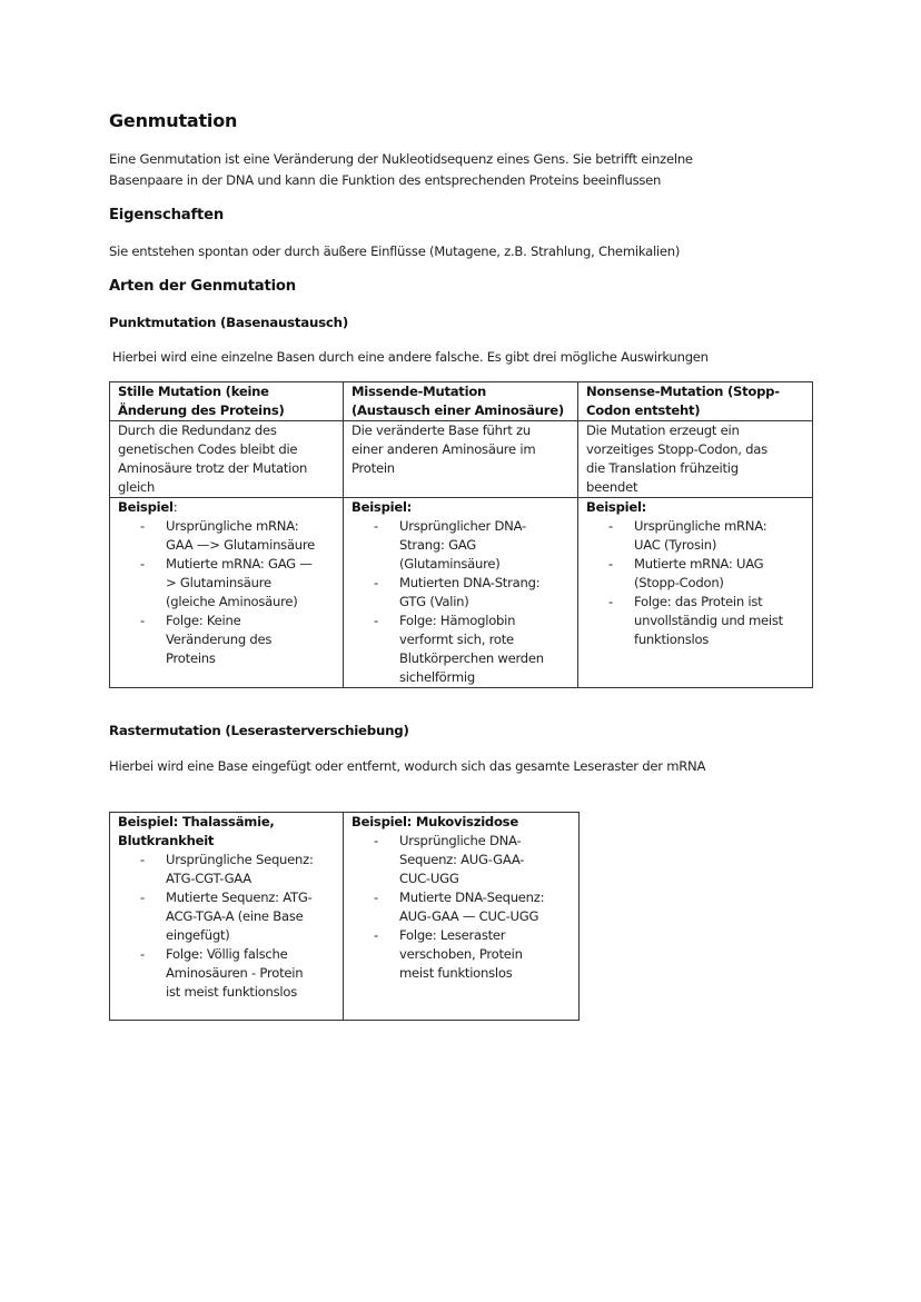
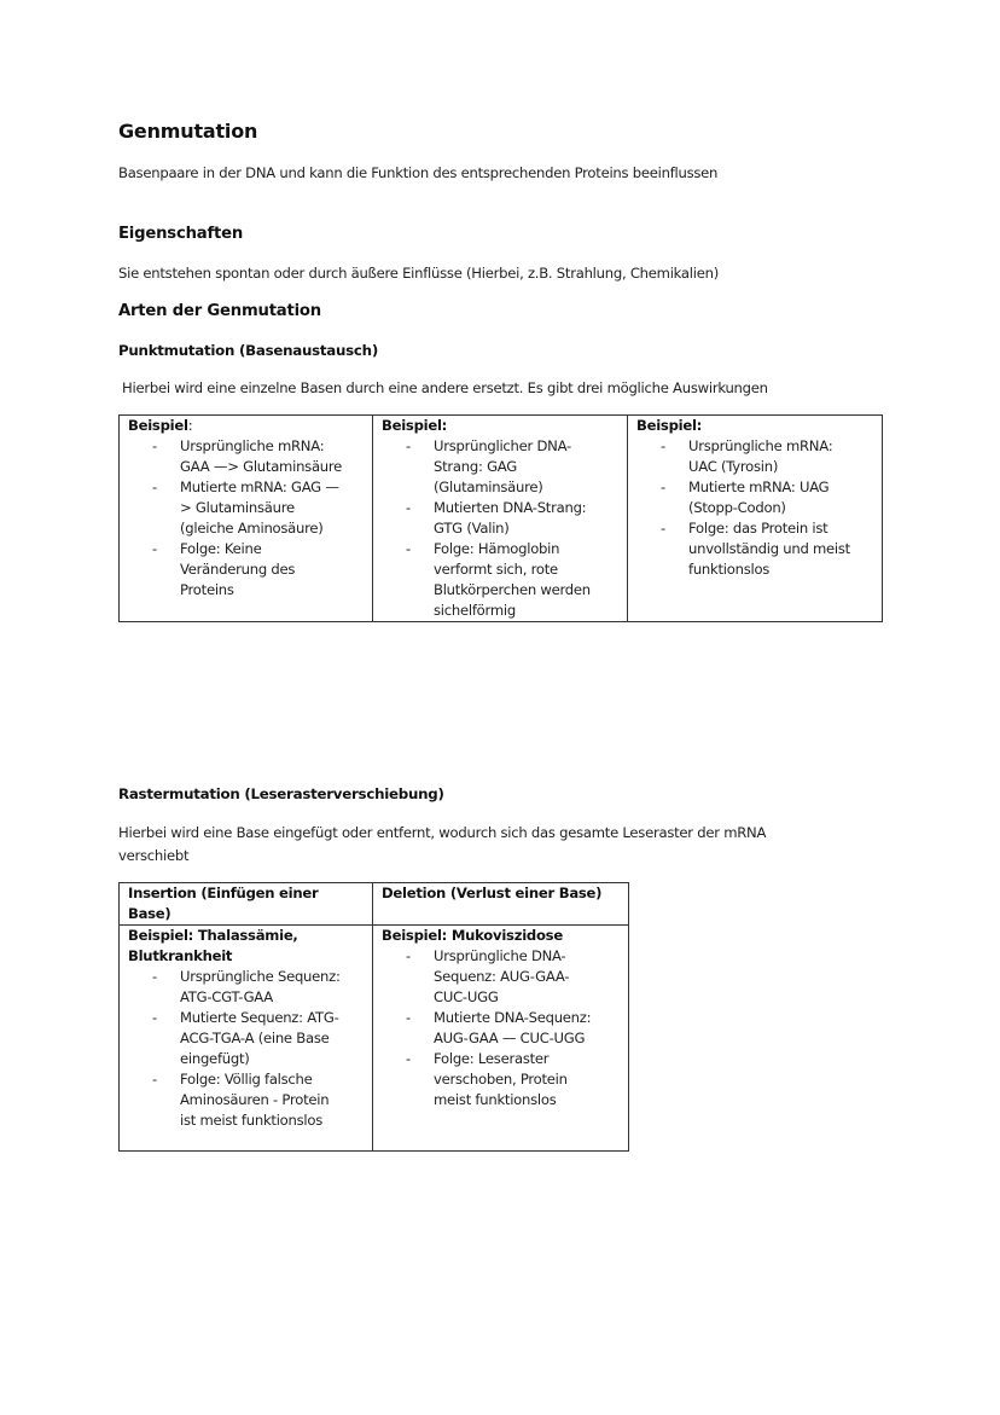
  Genmutation
- Eine Genmutation ist eine Veränderung der Nukleotidsequenz eines Gens. Sie betrifft einzelne
  Basenpaare in der DNA und kann die Funktion des entsprechenden Proteins beeinflussen
  Eigenschaften
- Sie entstehen spontan oder durch äußere Einflüsse (Mutagene, z.B. Strahlung, Chemikalien)
+ Sie entstehen spontan oder durch äußere Einflüsse (Hierbei, z.B. Strahlung, Chemikalien)
  Arten der Genmutation
  Punktmutation (Basenaustausch)
- Hierbei wird eine einzelne Basen durch eine andere falsche. Es gibt drei mögliche Auswirkungen
+ Hierbei wird eine einzelne Basen durch eine andere ersetzt. Es gibt drei mögliche Auswirkungen
- Stille Mutation (keine Änderung des Proteins)	Missende-Mutation (Austausch einer Aminosäure)	Nonsense-Mutation (Stopp- Codon entsteht)
- Durch die Redundanz des genetischen Codes bleibt die Aminosäure trotz der Mutation gleich	Die veränderte Base führt zu einer anderen Aminosäure im Protein	Die Mutation erzeugt ein vorzeitiges Stopp-Codon, das die Translation frühzeitig beendet
  Beispiel: Ursprüngliche mRNA:GAA —> Glutaminsäure Mutierte mRNA: GAG —> Glutaminsäure(gleiche Aminosäure) Folge: KeineVeränderung desProteins	Beispiel: Ursprünglicher DNA-Strang: GAG(Glutaminsäure) Mutierten DNA-Strang:GTG (Valin) Folge: Hämoglobinverformt sich, roteBlutkörperchen werdensichelförmig	Beispiel: Ursprüngliche mRNA:UAC (Tyrosin) Mutierte mRNA: UAG(Stopp-Codon) Folge: das Protein istunvollständig und meistfunktionslos
  Rastermutation (Leserasterverschiebung)
  Hierbei wird eine Base eingefügt oder entfernt, wodurch sich das gesamte Leseraster der mRNA
+ verschiebt
+ Insertion (Einfügen einer Base)	Deletion (Verlust einer Base)
  Beispiel: Thalassämie, Blutkrankheit Ursprüngliche Sequenz:ATG-CGT-GAA Mutierte Sequenz: ATG-ACG-TGA-A (eine Baseeingefügt) Folge: Völlig falscheAminosäuren - Proteinist meist funktionslos	Beispiel: Mukoviszidose Ursprüngliche DNA-Sequenz: AUG-GAA-CUC-UGG Mutierte DNA-Sequenz:AUG-GAA — CUC-UGG Folge: Leserasterverschoben, Proteinmeist funktionslos
